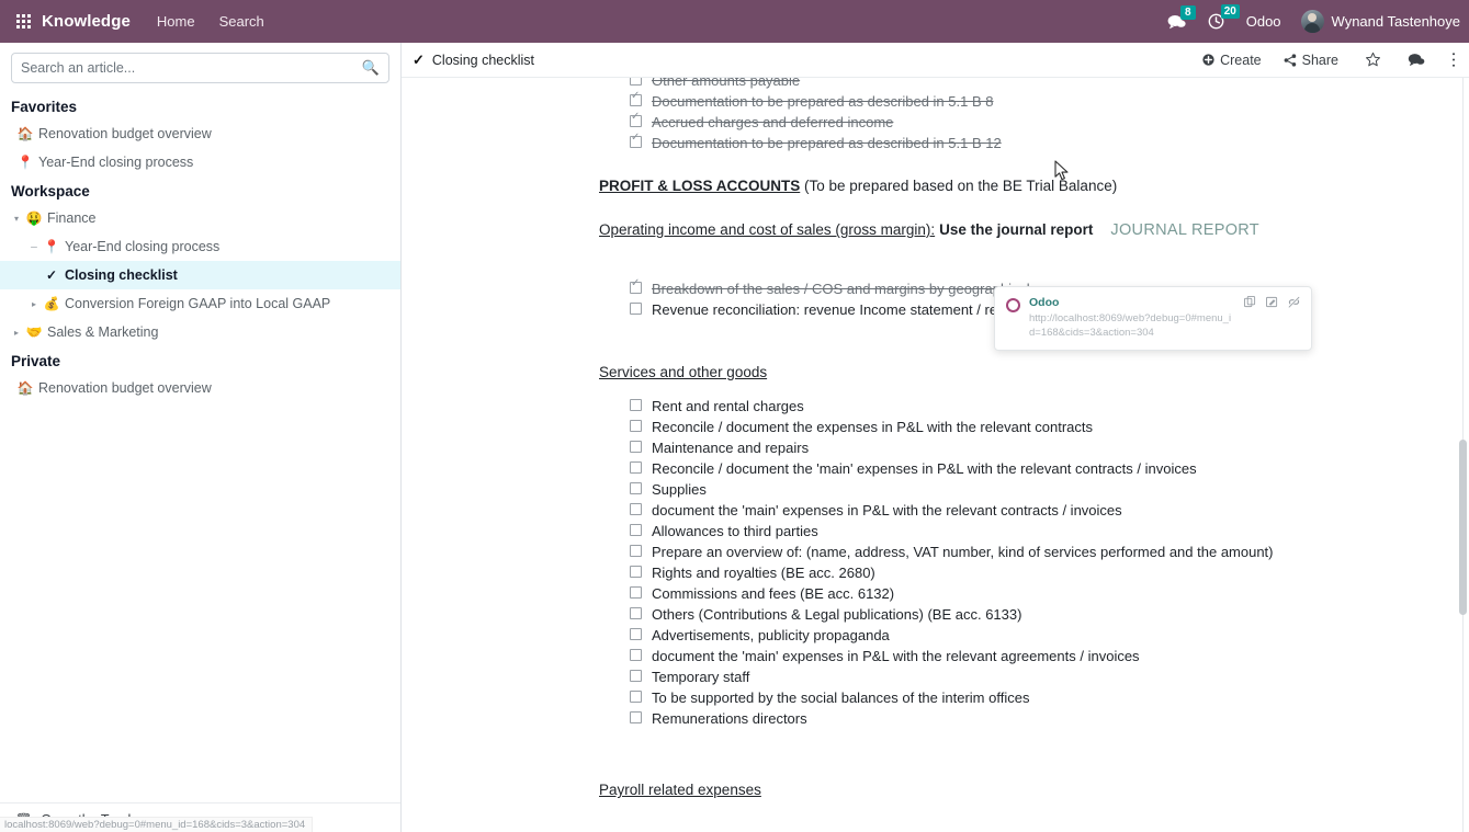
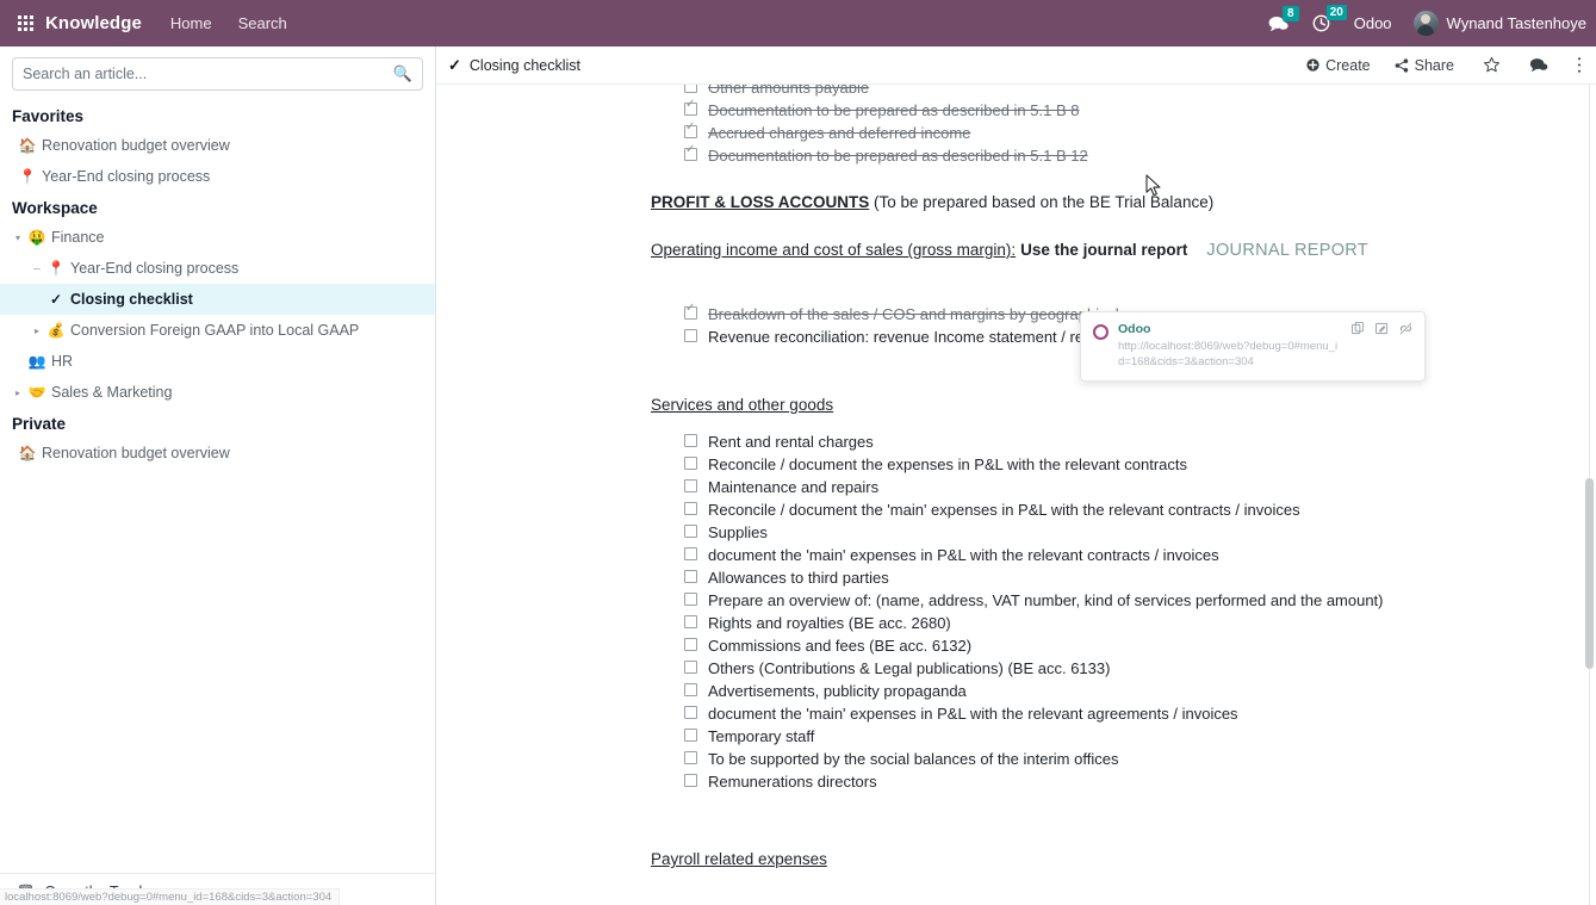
  Knowledge
  Home
  Search
  8
  20
  Odoo
  Wynand Tastenhoye
  Search an article...
  🔍
  Favorites
  🏠
  Renovation budget overview
  📍
  Year-End closing process
  Workspace
  ▾
  🤑
  Finance
  ─
  📍
  Year-End closing process
  ✓
  Closing checklist
  ▸
  💰
  Conversion Foreign GAAP into Local GAAP
+ 👥
+ HR
  ▸
  🤝
  Sales & Marketing
  Private
  🏠
  Renovation budget overview
  localhost:8069/web?debug=0#menu_id=168&cids=3&action=304
  ✓
  Closing checklist
  Create
  Share
  Other amounts payable
  Documentation to be prepared as described in 5.1 B 8
  Accrued charges and deferred income
  Documentation to be prepared as described in 5.1 B 12
  PROFIT & LOSS ACCOUNTS (To be prepared based on the BE Trial Balance)
  Operating income and cost of sales (gross margin):
  Use the journal report
  JOURNAL REPORT
  Breakdown of the sales / COS and margins by geogra
  Revenue reconciliation: revenue Income statement / r
  Services and other goods
  Rent and rental charges
  Reconcile / document the expenses in P&L with the relevant contracts
  Maintenance and repairs
  Reconcile / document the 'main' expenses in P&L with the relevant contracts / invoices
  Supplies
  document the 'main' expenses in P&L with the relevant contracts / invoices
  Allowances to third parties
  Prepare an overview of: (name, address, VAT number, kind of services performed and the amount)
  Rights and royalties (BE acc. 2680)
  Commissions and fees (BE acc. 6132)
  Others (Contributions & Legal publications) (BE acc. 6133)
  Advertisements, publicity propaganda
  document the 'main' expenses in P&L with the relevant agreements / invoices
  Temporary staff
  To be supported by the social balances of the interim offices
  Remunerations directors
  Payroll related expenses
  Odoo
  http://localhost:8069/web?debug=0#menu_id=168&cids=3&action=304
